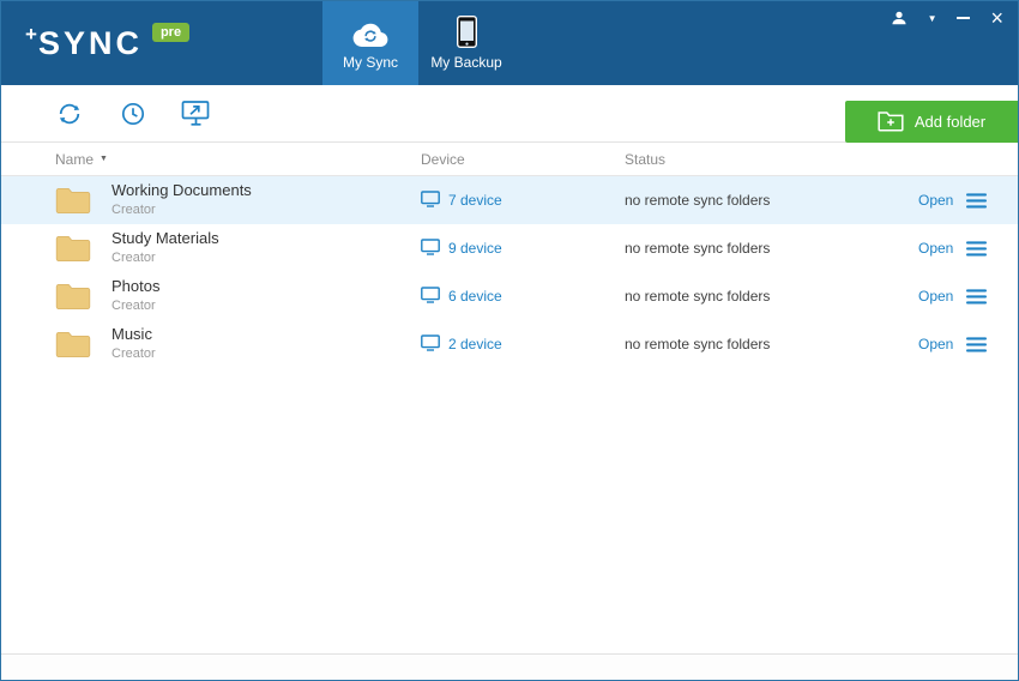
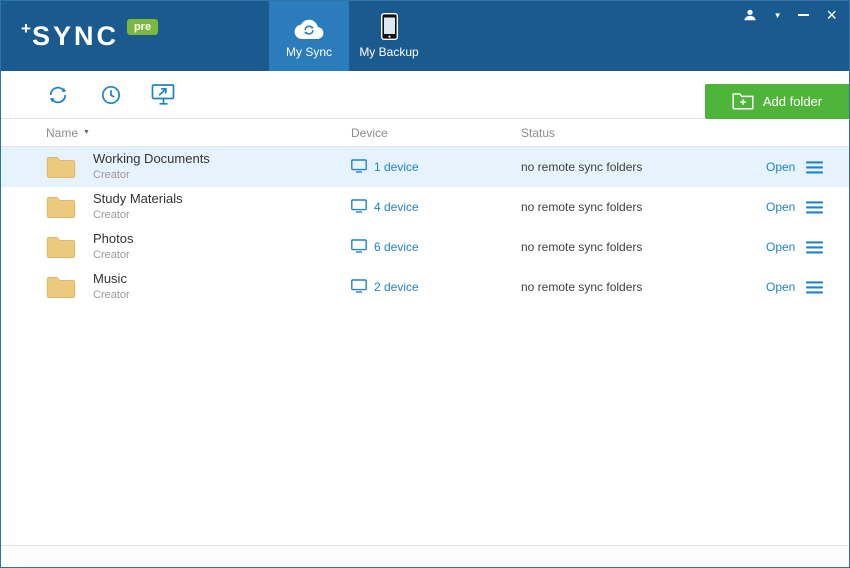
  +
  SYNC
  pre
  My Sync
  My Backup
  ▼
  ×
  Add folder
  Name
  Device
  Status
  Working Documents
  Creator
- 7 device
+ 1 device
  no remote sync folders
  Open
  Study Materials
  Creator
- 9 device
+ 4 device
  no remote sync folders
  Open
  Photos
  Creator
  6 device
  no remote sync folders
  Open
  Music
  Creator
  2 device
  no remote sync folders
  Open
